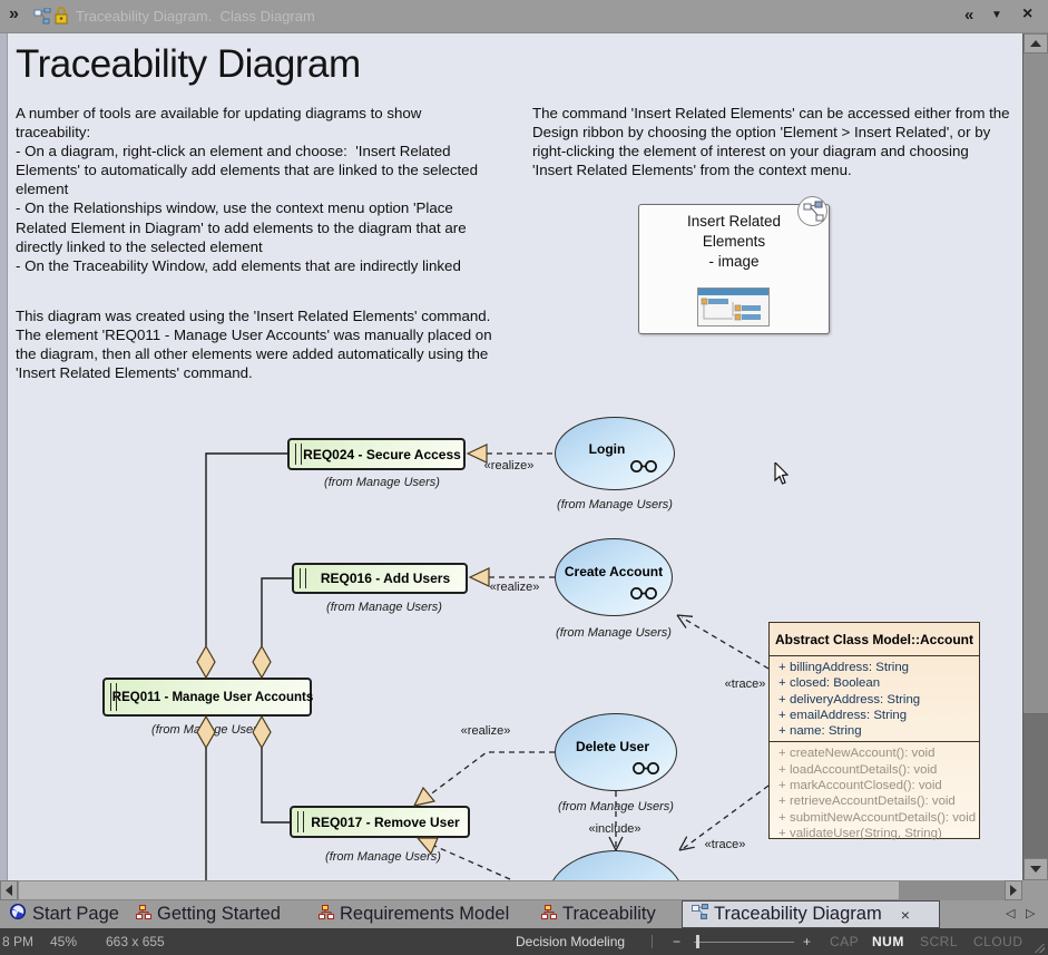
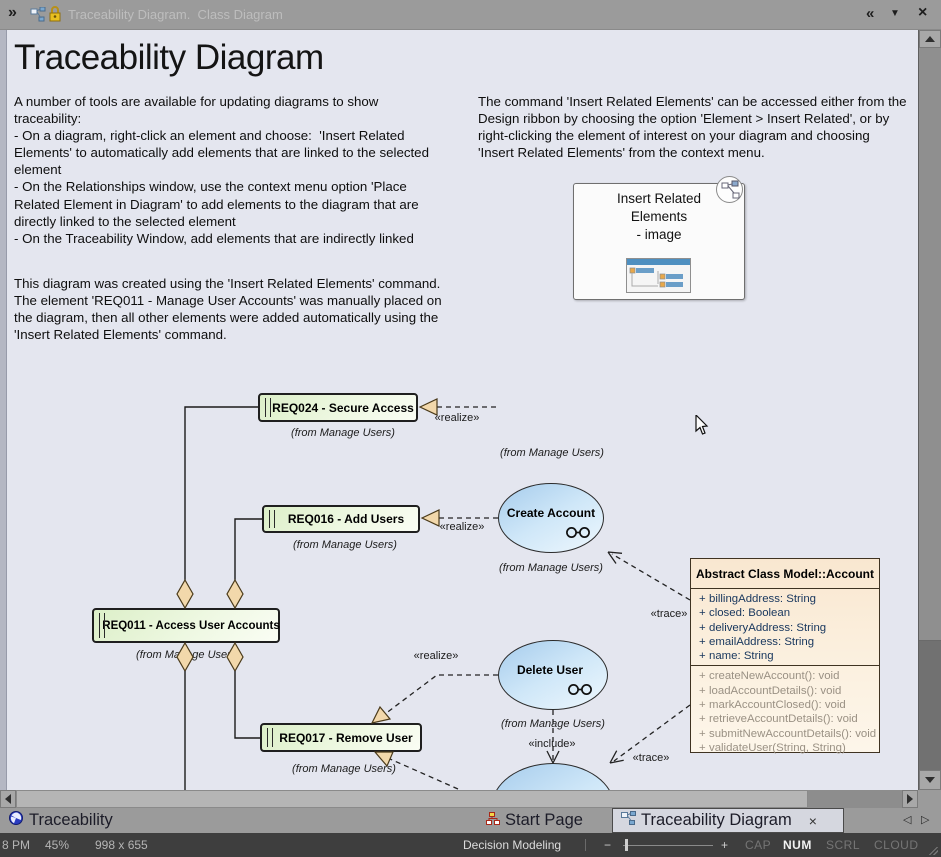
  »
  Traceability Diagram. Class Diagram
  «
  ▼
  ×
  Traceability Diagram
  A number of tools are available for updating diagrams to show
  traceability:
  - On a diagram, right-click an element and choose: 'Insert Related
  Elements' to automatically add elements that are linked to the selected
  element
  - On the Relationships window, use the context menu option 'Place
  Related Element in Diagram' to add elements to the diagram that are
  directly linked to the selected element
  - On the Traceability Window, add elements that are indirectly linked
  This diagram was created using the 'Insert Related Elements' command.
  The element 'REQ011 - Manage User Accounts' was manually placed on
  the diagram, then all other elements were added automatically using the
  'Insert Related Elements' command.
  The command 'Insert Related Elements' can be accessed either from the
  Design ribbon by choosing the option 'Element > Insert Related', or by
  right-clicking the element of interest on your diagram and choosing
  'Insert Related Elements' from the context menu.
  Insert Related
  Elements
  - image
  REQ024 - Secure Access
  (from Manage Users)
  REQ016 - Add Users
  (from Manage Users)
- REQ011 - Manage User Accounts
+ REQ011 - Access User Accounts
  (from Mage Use
  REQ017 - Remove User
  (from Manage Users)
- Login
  (from Manage Users)
  Create Account
  (from Manage Users)
  Delete User
  (from Manage Users)
  Abstract Class Model::Account
  +
  billingAddress: String
  +
  closed: Boolean
  +
  deliveryAddress: String
  +
  emailAddress: String
  +
  name: String
  +
  createNewAccount(): void
  +
  loadAccountDetails(): void
  +
  markAccountClosed(): void
  +
  retrieveAccountDetails(): void
  +
  submitNewAccountDetails(): void
  +
  validateUser(String, String)
  «realize»
  «realize»
  «realize»
  «include»
  «trace»
  «trace»
- Start Page
+ Traceability
- Getting Started
- Requirements Model
- Traceability
+ Start Page
  Traceability Diagram
  ×
  ◁
  ▷
  8 PM
  45%
- 663 x 655
+ 998 x 655
  Decision Modeling
  −
  +
  CAP
  NUM
  SCRL
  CLOUD
